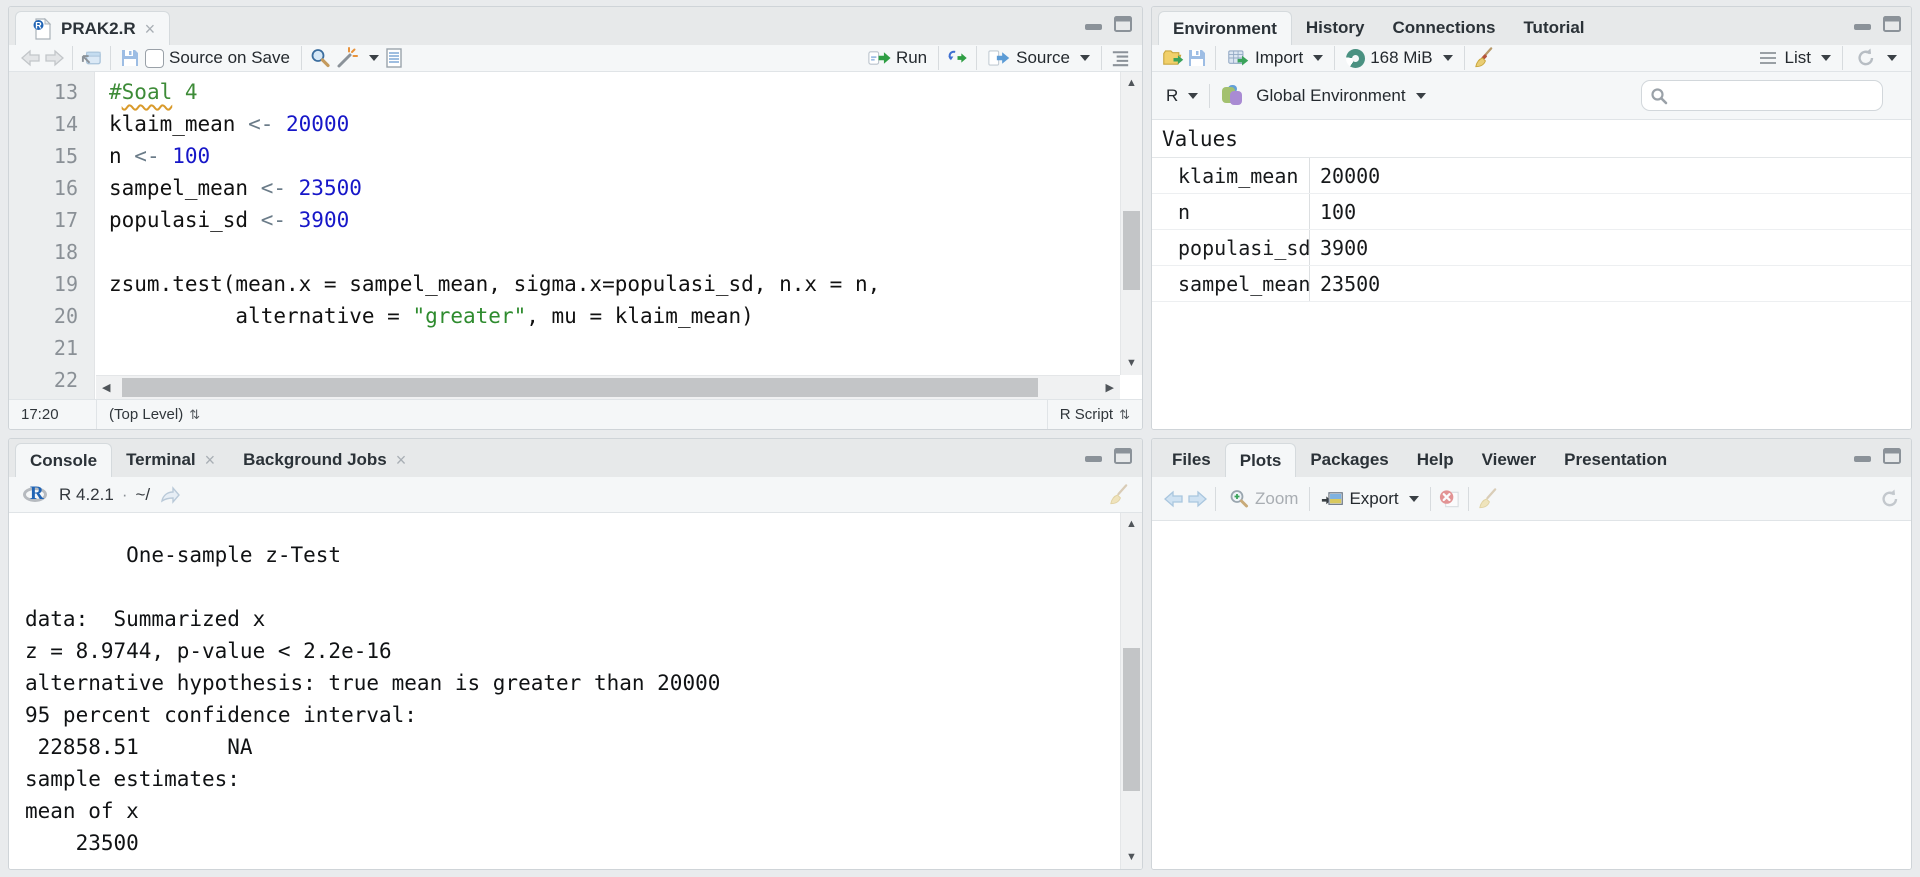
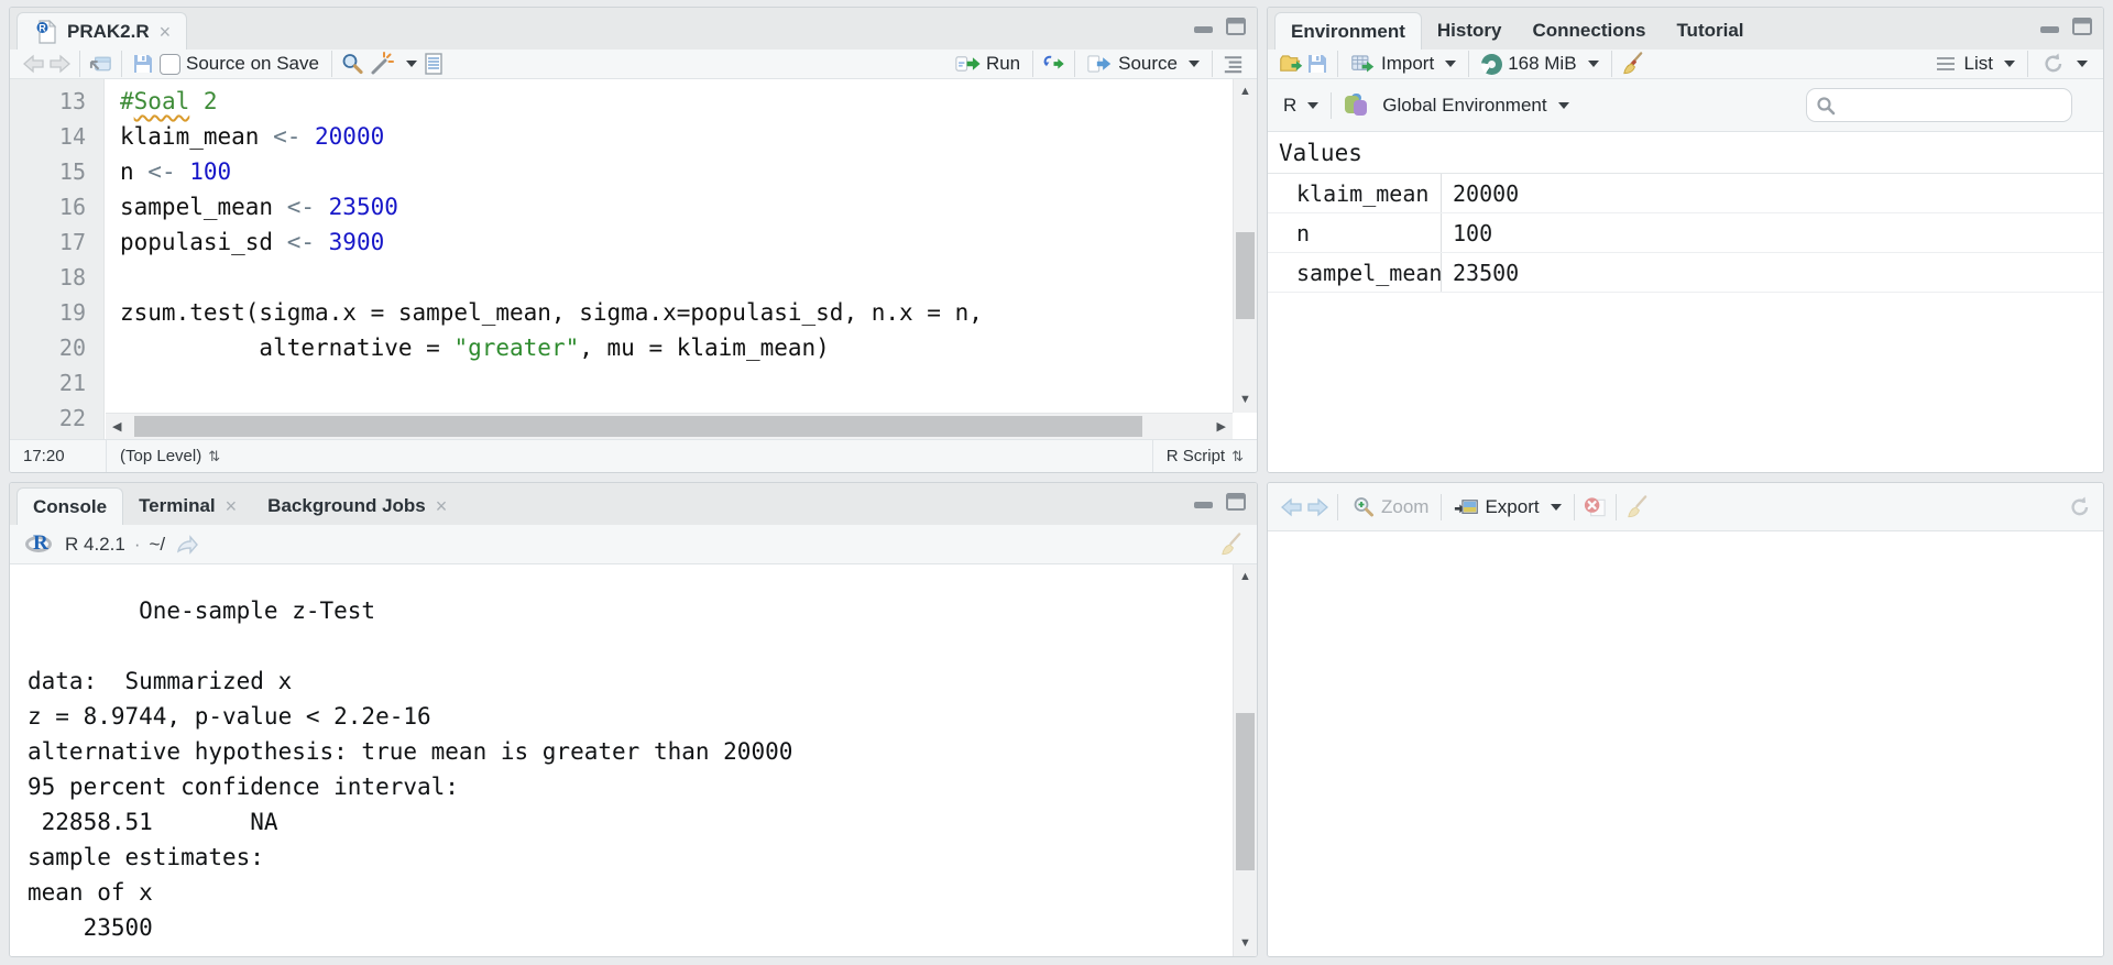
  R
  PRAK2.R
  ×
  Source on Save
  Run
  Source
  13
  14
  15
  16
  17
  18
  19
  20
  21
  22
- #Soal 4
+ #Soal 2
  klaim_mean <- 20000
  n <- 100
  sampel_mean <- 23500
  populasi_sd <- 3900
- zsum.test(mean.x = sampel_mean, sigma.x=populasi_sd, n.x = n,
+ zsum.test(sigma.x = sampel_mean, sigma.x=populasi_sd, n.x = n,
  alternative = "greater", mu = klaim_mean)
  ▲
  ▼
  ◀
  ▶
  17:20
  (Top Level)
  ⇅
  R Script
  ⇅
  Environment
  History
  Connections
  Tutorial
  Import
  168 MiB
  List
  R
  Global Environment
  Values
  klaim_mean
  20000
  n
  100
- populasi_sd
- 3900
  sampel_mean
  23500
  Console
  Terminal
  ×
  Background Jobs
  ×
  R
  R 4.2.1
  ·
  ~/
  One-sample z-Test
  data: Summarized x
  z = 8.9744, p-value < 2.2e-16
  alternative hypothesis: true mean is greater than 20000
  95 percent confidence interval:
  22858.51 NA
  sample estimates:
  mean of x
  23500
  ▲
  ▼
- Files
- Plots
- Packages
- Help
- Viewer
- Presentation
  Zoom
  Export
